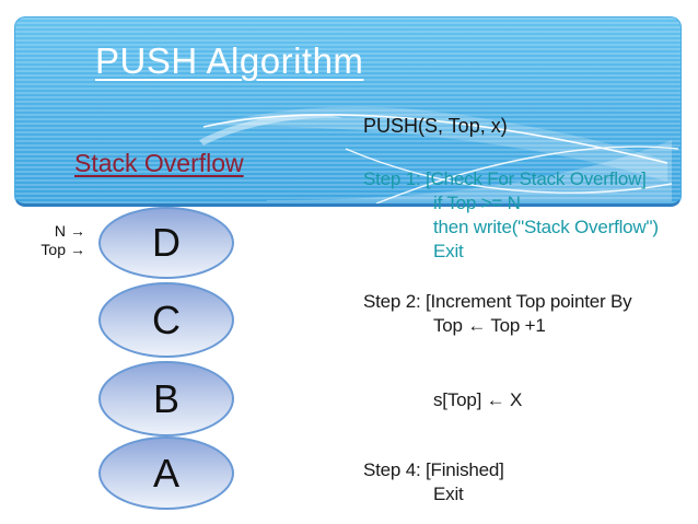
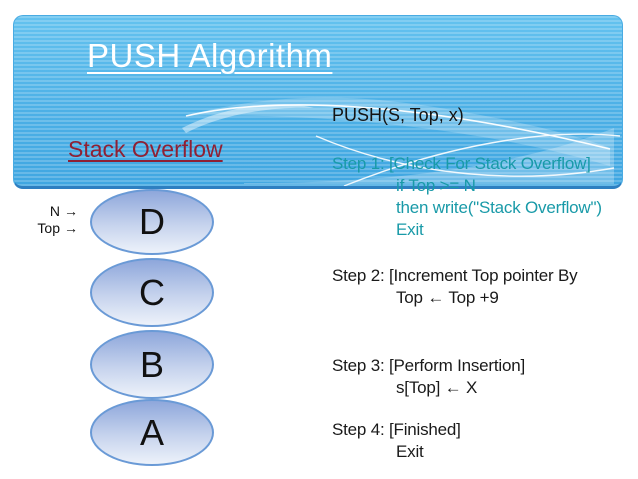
  PUSH Algorithm
  Stack Overflow
  PUSH(S, Top, x)
  Step 1: [Check For Stack Overflow]
  if Top >= N
  then write("Stack Overflow")
  Exit
  Step 2: [Increment Top pointer By
- Top ← Top +1
+ Top ← Top +9
+ Step 3: [Perform Insertion]
  s[Top] ← X
  Step 4: [Finished]
  Exit
  N →
  Top →
  D
  C
  B
  A
